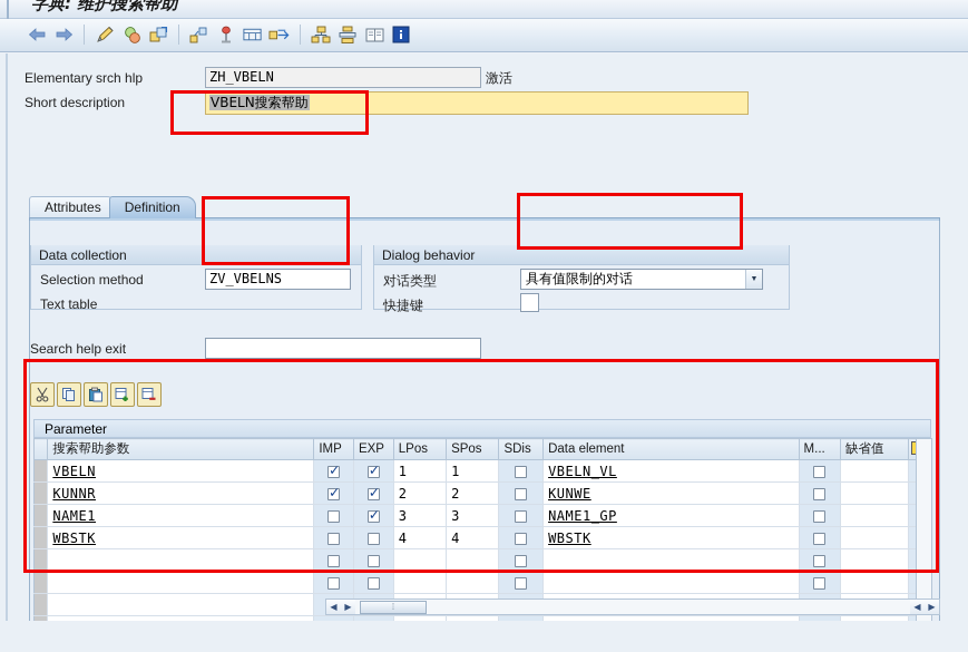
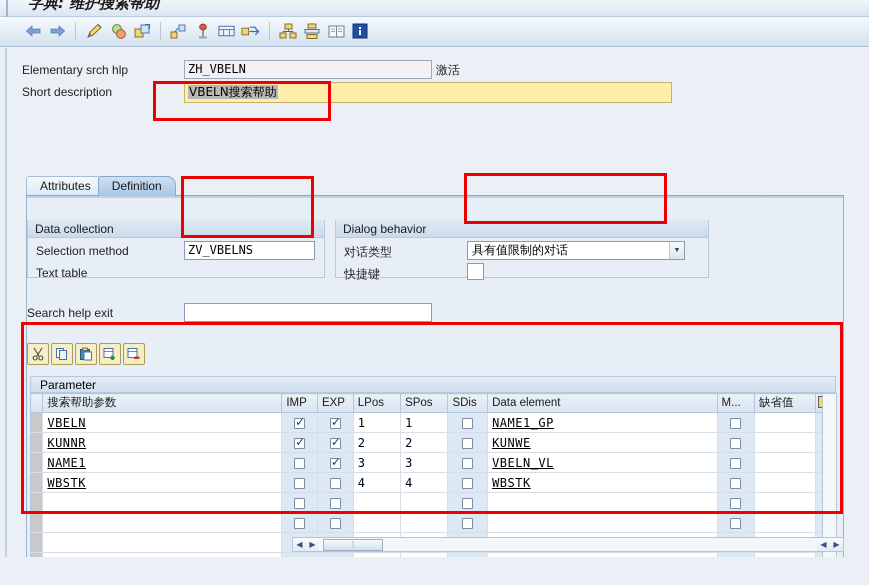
  字典: 维护搜索帮助
  Elementary srch hlp
  ZH_VBELN
  激活
  Short description
  VBELN搜索帮助
  Attributes
  Definition
  Data collection
  Selection method
  ZV_VBELNS
  Text table
  Dialog behavior
  对话类型
  具有值限制的对话
  快捷键
  Search help exit
  Parameter
  	搜索帮助参数	IMP	EXP	LPos	SPos	SDis	Data element	M...	缺省值
- 	VBELN			1	1		VBELN_VL
+ 	VBELN			1	1		NAME1_GP
  	KUNNR			2	2		KUNWE
- 	NAME1			3	3		NAME1_GP
+ 	NAME1			3	3		VBELN_VL
  	WBSTK			4	4		WBSTK
  ⁞
